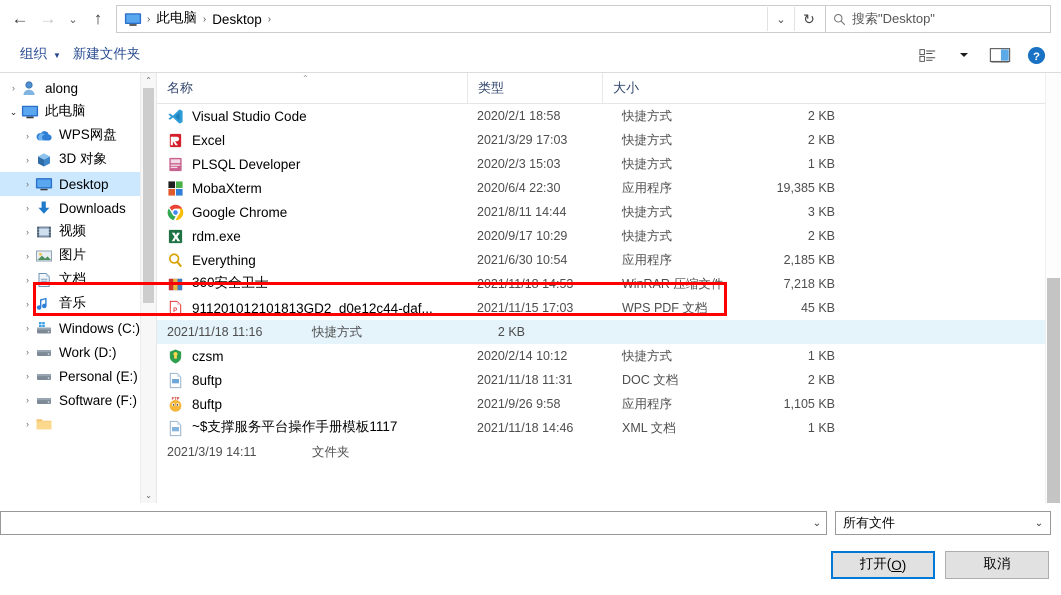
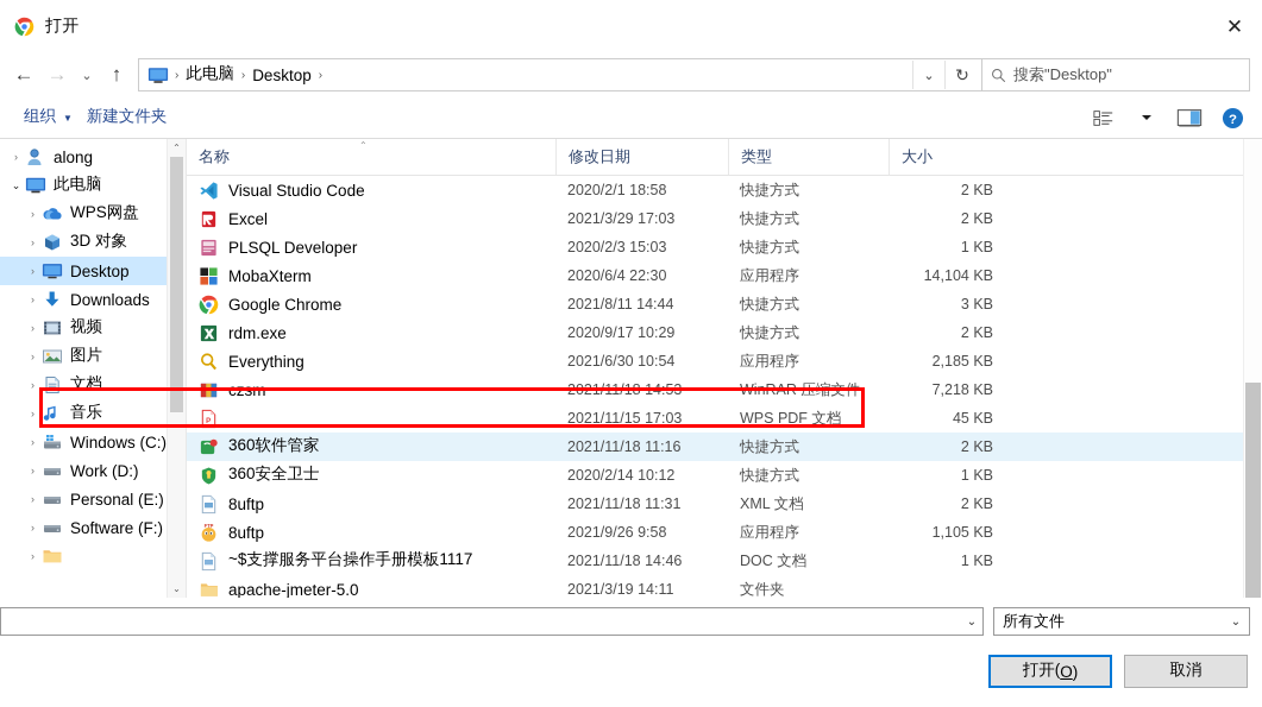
+ 打开
+ ✕
  ←
  →
  ⌄
  ↑
  ›
  此电脑
  ›
  Desktop
  ›
  ⌄
  ↻
  搜索"Desktop"
  组织
  ▼
  新建文件夹
  ?
  ›
  along
  ⌄
  此电脑
  ›
  WPS网盘
  ›
  3D 对象
  ›
  Desktop
  ›
  Downloads
  ›
  视频
  ›
  图片
  ›
  文档
  ›
  音乐
  ›
  Windows (C:)
  ›
  Work (D:)
  ›
  Personal (E:)
  ›
  Software (F:)
  ›
  ⌃
  ⌄
  名称
  ⌃
+ 修改日期
  类型
  大小
  Visual Studio Code
  2020/2/1 18:58
  快捷方式
  2 KB
  Excel
  2021/3/29 17:03
  快捷方式
  2 KB
  PLSQL Developer
  2020/2/3 15:03
  快捷方式
  1 KB
  MobaXterm
  2020/6/4 22:30
  应用程序
- 19,385 KB
+ 14,104 KB
  Google Chrome
  2021/8/11 14:44
  快捷方式
  3 KB
  rdm.exe
  2020/9/17 10:29
  快捷方式
  2 KB
  Everything
  2021/6/30 10:54
  应用程序
  2,185 KB
- 360安全卫士
+ czsm
  2021/11/18 14:53
  WinRAR 压缩文件
  7,218 KB
- 911201012101813GD2_d0e12c44-daf...
  2021/11/15 17:03
  WPS PDF 文档
  45 KB
+ 360软件管家
  2021/11/18 11:16
  快捷方式
  2 KB
- czsm
+ 360安全卫士
  2020/2/14 10:12
  快捷方式
  1 KB
  8uftp
  2021/11/18 11:31
- DOC 文档
+ XML 文档
  2 KB
  8uftp
  2021/9/26 9:58
  应用程序
  1,105 KB
  ~$支撑服务平台操作手册模板1117
  2021/11/18 14:46
- XML 文档
+ DOC 文档
  1 KB
+ apache-jmeter-5.0
  2021/3/19 14:11
  文件夹
  ⌄
  所有文件
  ⌄
  打开(
  O
  )
  取消
